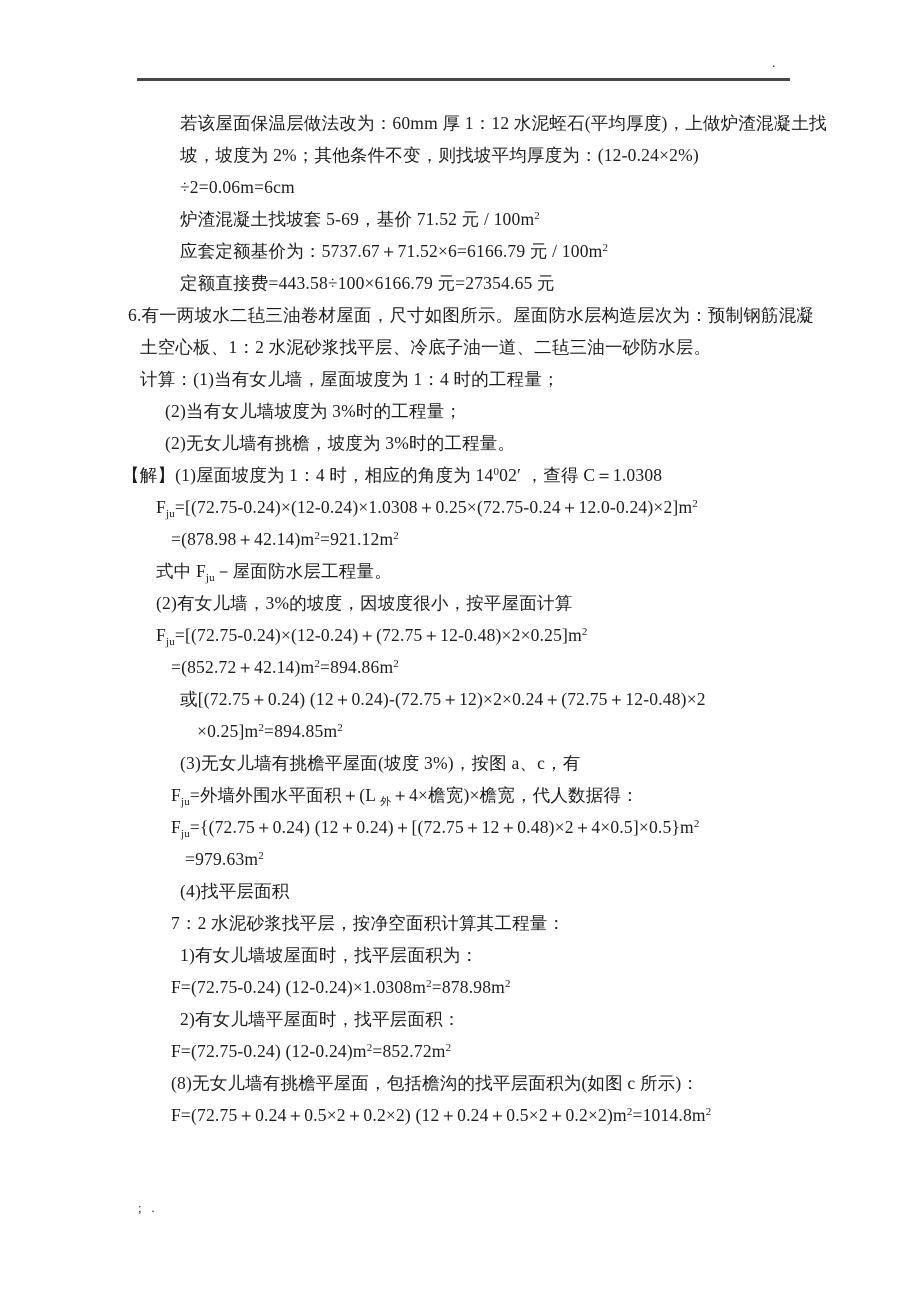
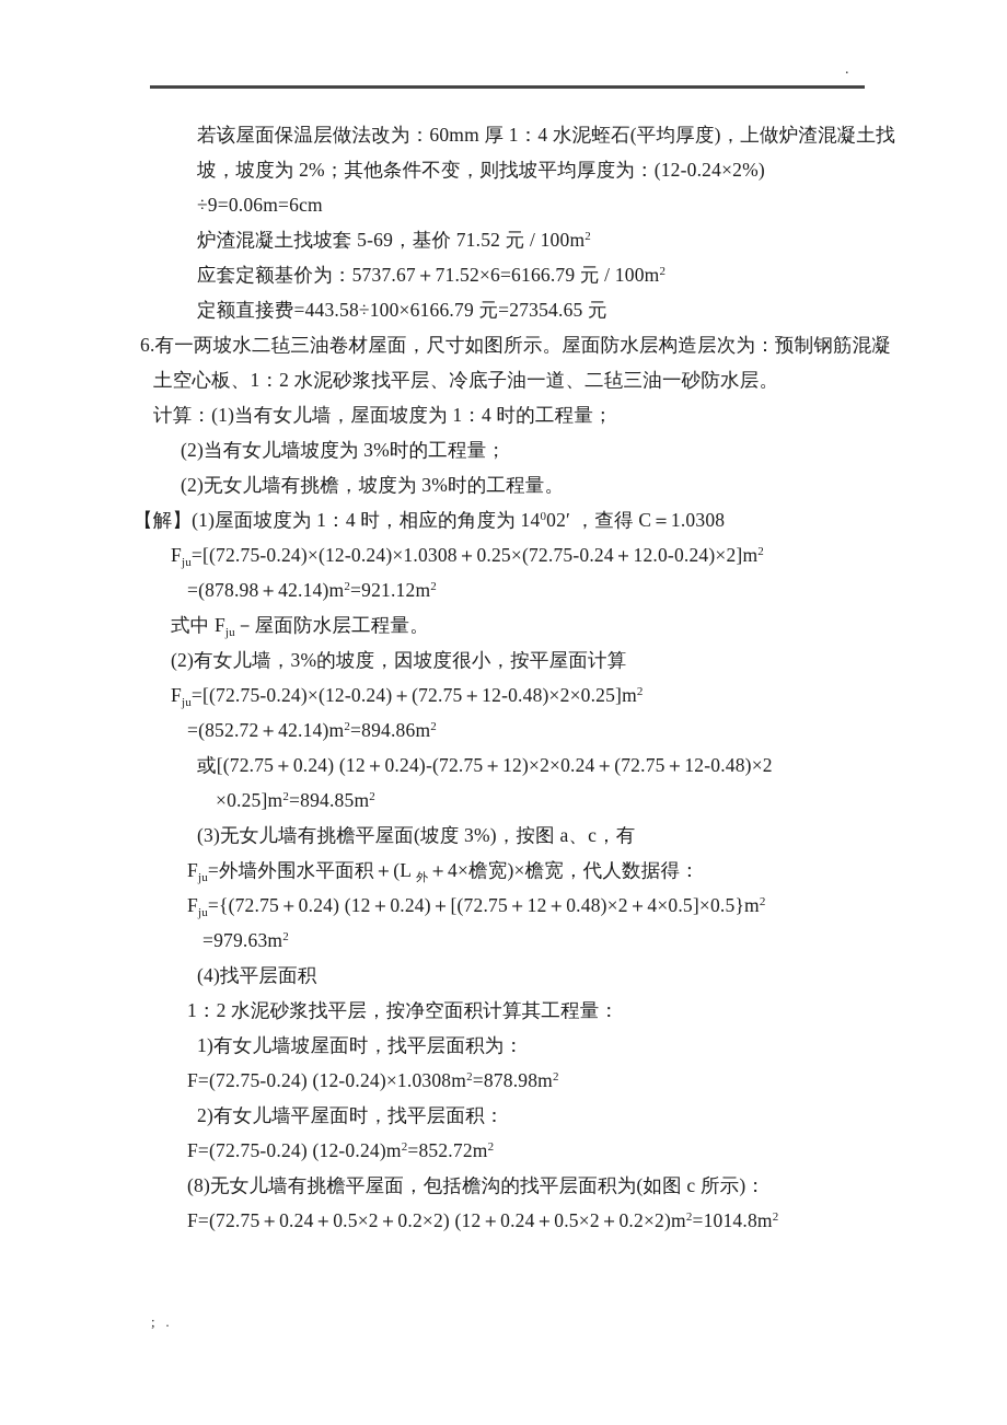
  .
- 若该屋面保温层做法改为：60mm 厚 1：12 水泥蛭石(平均厚度)，上做炉渣混凝土找
+ 若该屋面保温层做法改为：60mm 厚 1：4 水泥蛭石(平均厚度)，上做炉渣混凝土找
  坡，坡度为 2%；其他条件不变，则找坡平均厚度为：(12-0.24×2%)
- ÷2=0.06m=6cm
+ ÷9=0.06m=6cm
  炉渣混凝土找坡套 5-69，基价 71.52 元 / 100m2
  应套定额基价为：5737.67＋71.52×6=6166.79 元 / 100m2
  定额直接费=443.58÷100×6166.79 元=27354.65 元
  6.有一两坡水二毡三油卷材屋面，尺寸如图所示。屋面防水层构造层次为：预制钢筋混凝
  土空心板、1：2 水泥砂浆找平层、冷底子油一道、二毡三油一砂防水层。
  计算：(1)当有女儿墙，屋面坡度为 1：4 时的工程量；
  (2)当有女儿墙坡度为 3%时的工程量；
  (2)无女儿墙有挑檐，坡度为 3%时的工程量。
  【解】(1)屋面坡度为 1：4 时，相应的角度为 14002′ ，查得 C＝1.0308
  Fju=[(72.75-0.24)×(12-0.24)×1.0308＋0.25×(72.75-0.24＋12.0-0.24)×2]m2
  =(878.98＋42.14)m2=921.12m2
  式中 Fju－屋面防水层工程量。
  (2)有女儿墙，3%的坡度，因坡度很小，按平屋面计算
  Fju=[(72.75-0.24)×(12-0.24)＋(72.75＋12-0.48)×2×0.25]m2
  =(852.72＋42.14)m2=894.86m2
  或[(72.75＋0.24) (12＋0.24)-(72.75＋12)×2×0.24＋(72.75＋12-0.48)×2
  ×0.25]m2=894.85m2
  (3)无女儿墙有挑檐平屋面(坡度 3%)，按图 a、c，有
  Fju=外墙外围水平面积＋(L 外＋4×檐宽)×檐宽，代人数据得：
  Fju={(72.75＋0.24) (12＋0.24)＋[(72.75＋12＋0.48)×2＋4×0.5]×0.5}m2
  =979.63m2
  (4)找平层面积
- 7：2 水泥砂浆找平层，按净空面积计算其工程量：
+ 1：2 水泥砂浆找平层，按净空面积计算其工程量：
  1)有女儿墙坡屋面时，找平层面积为：
  F=(72.75-0.24) (12-0.24)×1.0308m2=878.98m2
  2)有女儿墙平屋面时，找平层面积：
  F=(72.75-0.24) (12-0.24)m2=852.72m2
  (8)无女儿墙有挑檐平屋面，包括檐沟的找平层面积为(如图 c 所示)：
  F=(72.75＋0.24＋0.5×2＋0.2×2) (12＋0.24＋0.5×2＋0.2×2)m2=1014.8m2
  ; .
